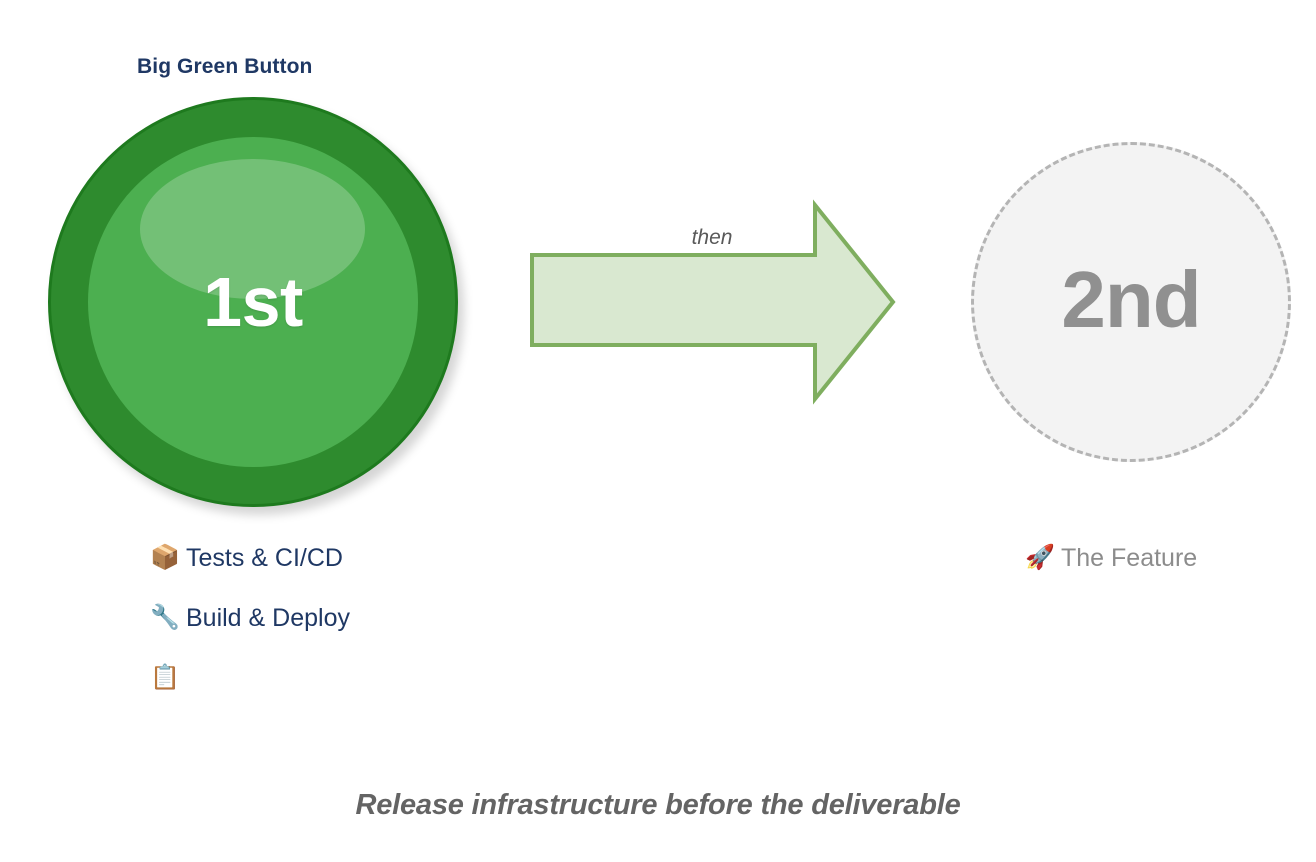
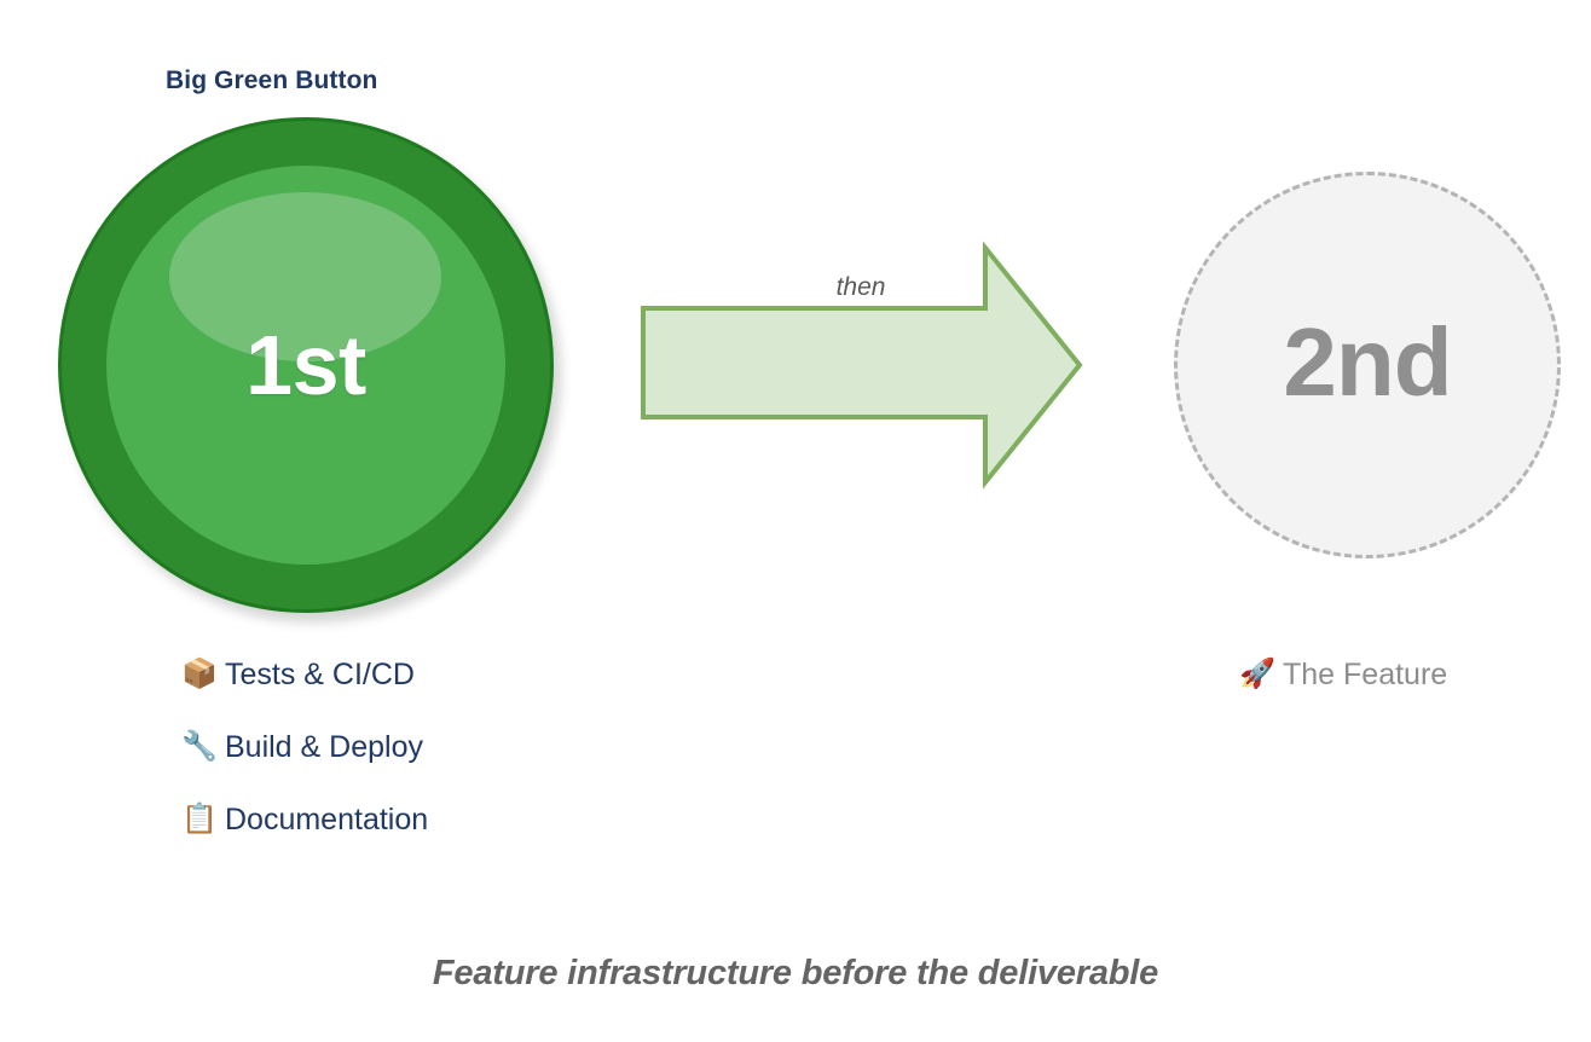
  Big Green Button
  1st
  then
  2nd
  📦
  Tests & CI/CD
  🔧
  Build & Deploy
  📋
+ Documentation
  🚀
  The Feature
- Release infrastructure before the deliverable
+ Feature infrastructure before the deliverable
